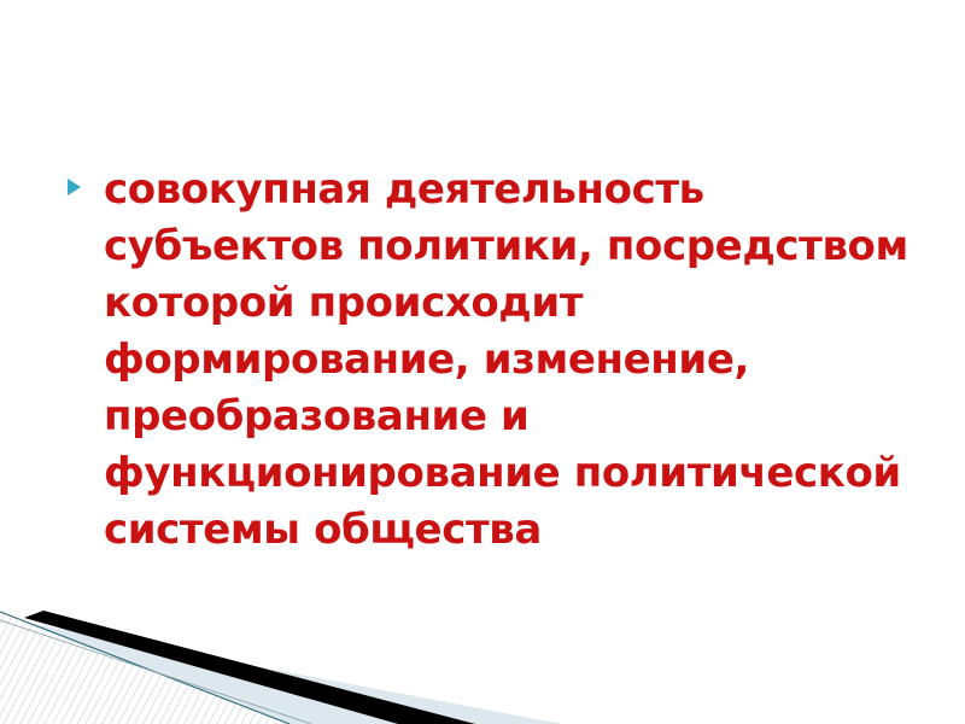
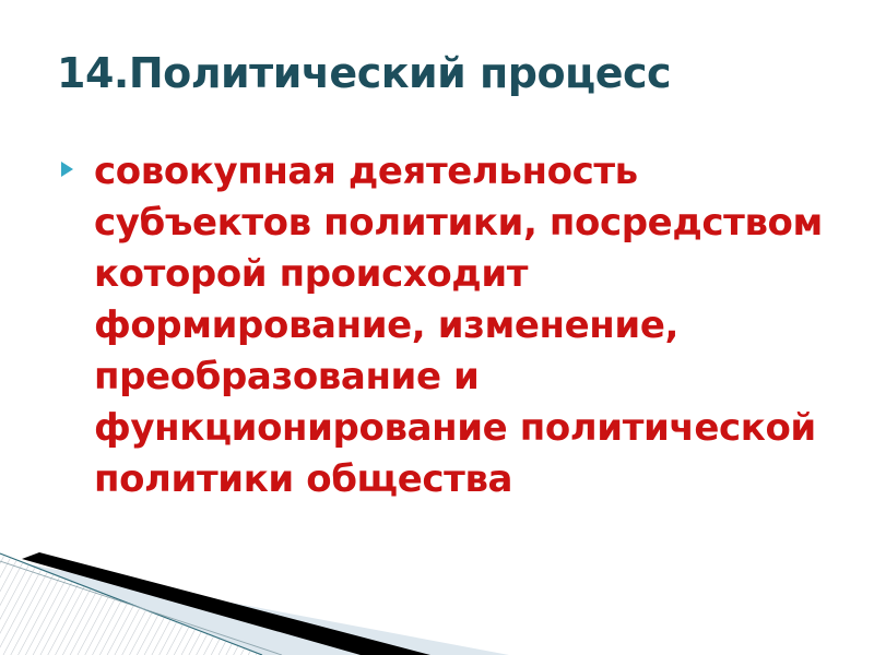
+ 14.Политический процесс
- совокупная деятельность субъектов политики, посредством которой происходит формирование, изменение, преобразование и функционирование политической системы общества
+ совокупная деятельность субъектов политики, посредством которой происходит формирование, изменение, преобразование и функционирование политической политики общества
